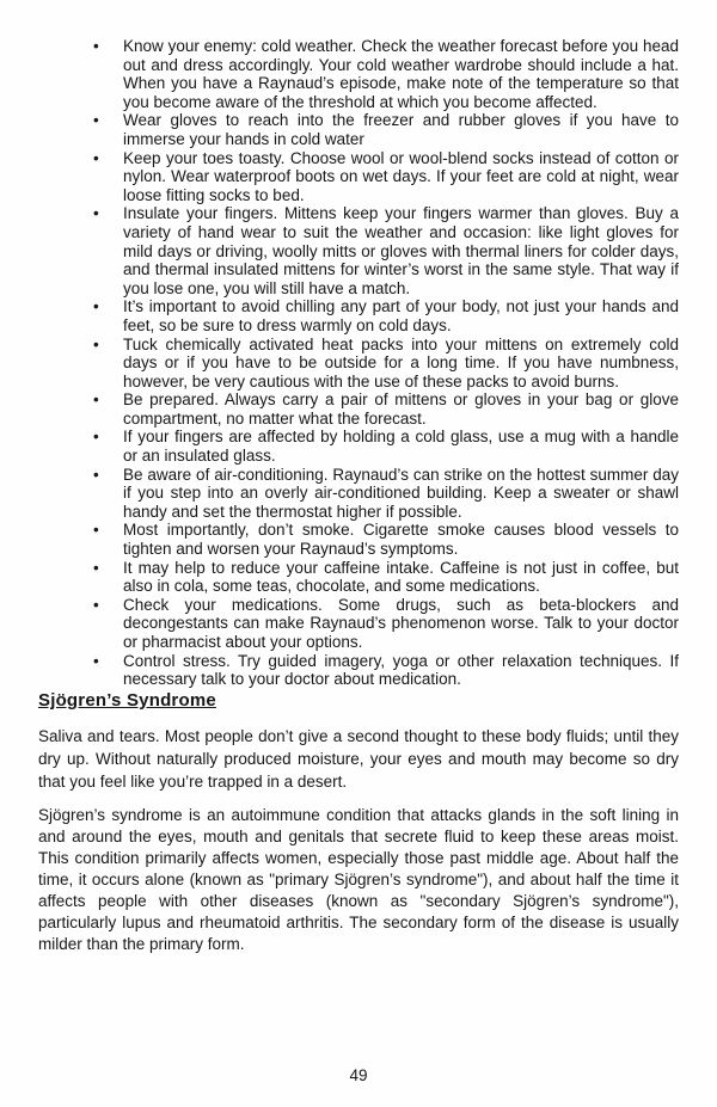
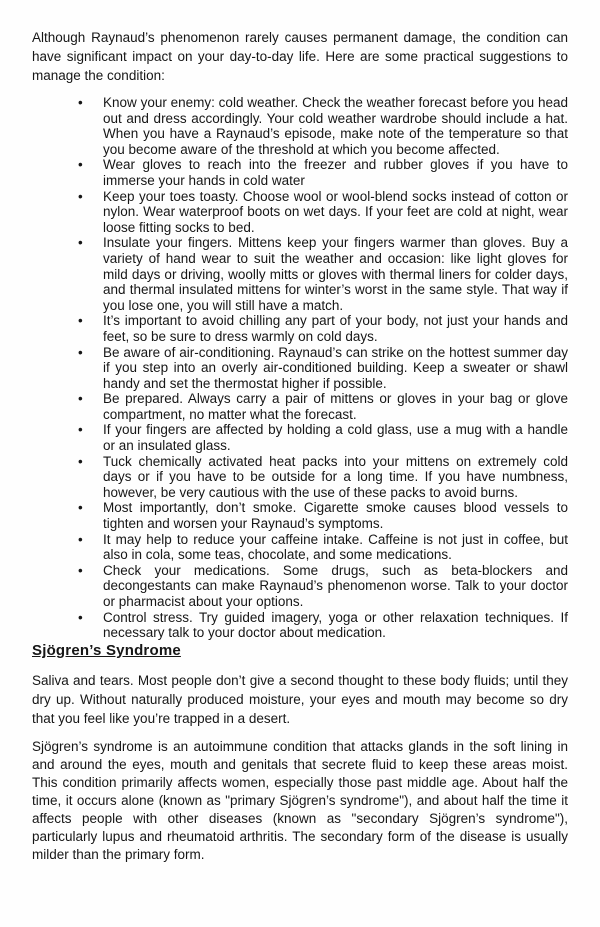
+ Although Raynaud’s phenomenon rarely causes permanent damage, the condition can have significant impact on your day-to-day life. Here are some practical suggestions to manage the condition:
  •
  Know your enemy: cold weather. Check the weather forecast before you head out and dress accordingly. Your cold weather wardrobe should include a hat. When you have a Raynaud’s episode, make note of the temperature so that you become aware of the threshold at which you become affected.
  •
  Wear gloves to reach into the freezer and rubber gloves if you have to immerse your hands in cold water
  •
  Keep your toes toasty. Choose wool or wool-blend socks instead of cotton or nylon. Wear waterproof boots on wet days. If your feet are cold at night, wear loose fitting socks to bed.
  •
  Insulate your fingers. Mittens keep your fingers warmer than gloves. Buy a variety of hand wear to suit the weather and occasion: like light gloves for mild days or driving, woolly mitts or gloves with thermal liners for colder days, and thermal insulated mittens for winter’s worst in the same style. That way if you lose one, you will still have a match.
  •
  It’s important to avoid chilling any part of your body, not just your hands and feet, so be sure to dress warmly on cold days.
  •
- Tuck chemically activated heat packs into your mittens on extremely cold days or if you have to be outside for a long time. If you have numbness, however, be very cautious with the use of these packs to avoid burns.
+ Be aware of air-conditioning. Raynaud’s can strike on the hottest summer day if you step into an overly air-conditioned building. Keep a sweater or shawl handy and set the thermostat higher if possible.
  •
  Be prepared. Always carry a pair of mittens or gloves in your bag or glove compartment, no matter what the forecast.
  •
  If your fingers are affected by holding a cold glass, use a mug with a handle or an insulated glass.
  •
- Be aware of air-conditioning. Raynaud’s can strike on the hottest summer day if you step into an overly air-conditioned building. Keep a sweater or shawl handy and set the thermostat higher if possible.
+ Tuck chemically activated heat packs into your mittens on extremely cold days or if you have to be outside for a long time. If you have numbness, however, be very cautious with the use of these packs to avoid burns.
  •
  Most importantly, don’t smoke. Cigarette smoke causes blood vessels to tighten and worsen your Raynaud’s symptoms.
  •
  It may help to reduce your caffeine intake. Caffeine is not just in coffee, but also in cola, some teas, chocolate, and some medications.
  •
  Check your medications. Some drugs, such as beta-blockers and decongestants can make Raynaud’s phenomenon worse. Talk to your doctor or pharmacist about your options.
  •
  Control stress. Try guided imagery, yoga or other relaxation techniques. If necessary talk to your doctor about medication.
  Sjögren’s Syndrome
  Saliva and tears. Most people don’t give a second thought to these body fluids; until they dry up. Without naturally produced moisture, your eyes and mouth may become so dry that you feel like you’re trapped in a desert.
  Sjögren’s syndrome is an autoimmune condition that attacks glands in the soft lining in and around the eyes, mouth and genitals that secrete fluid to keep these areas moist. This condition primarily affects women, especially those past middle age. About half the time, it occurs alone (known as "primary Sjögren’s syndrome"), and about half the time it affects people with other diseases (known as "secondary Sjögren’s syndrome"), particularly lupus and rheumatoid arthritis. The secondary form of the disease is usually milder than the primary form.
- 49
